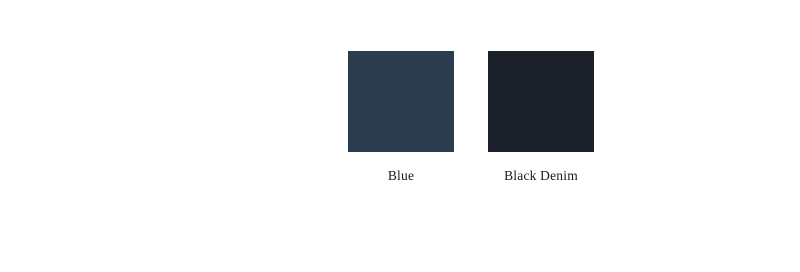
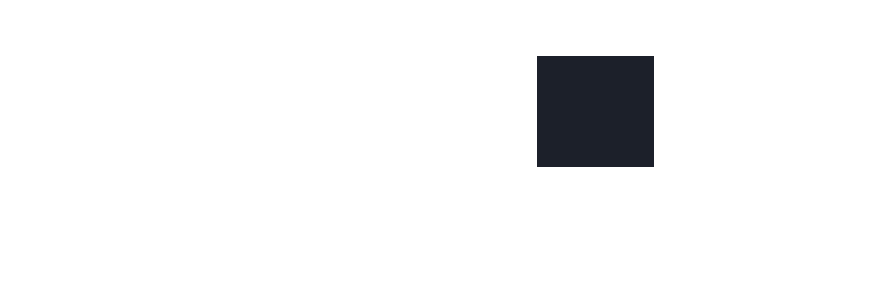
- Blue
- Black Denim
